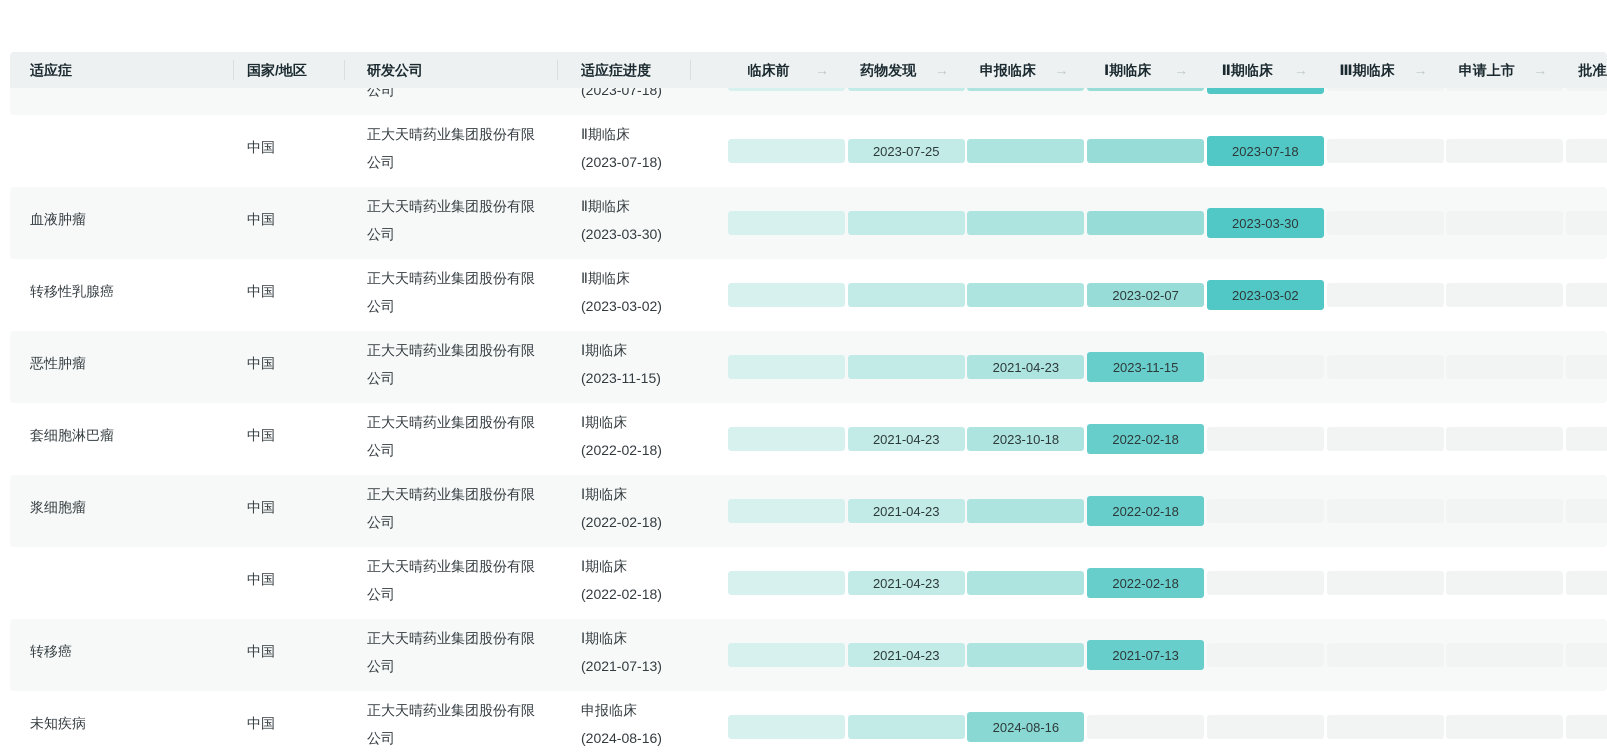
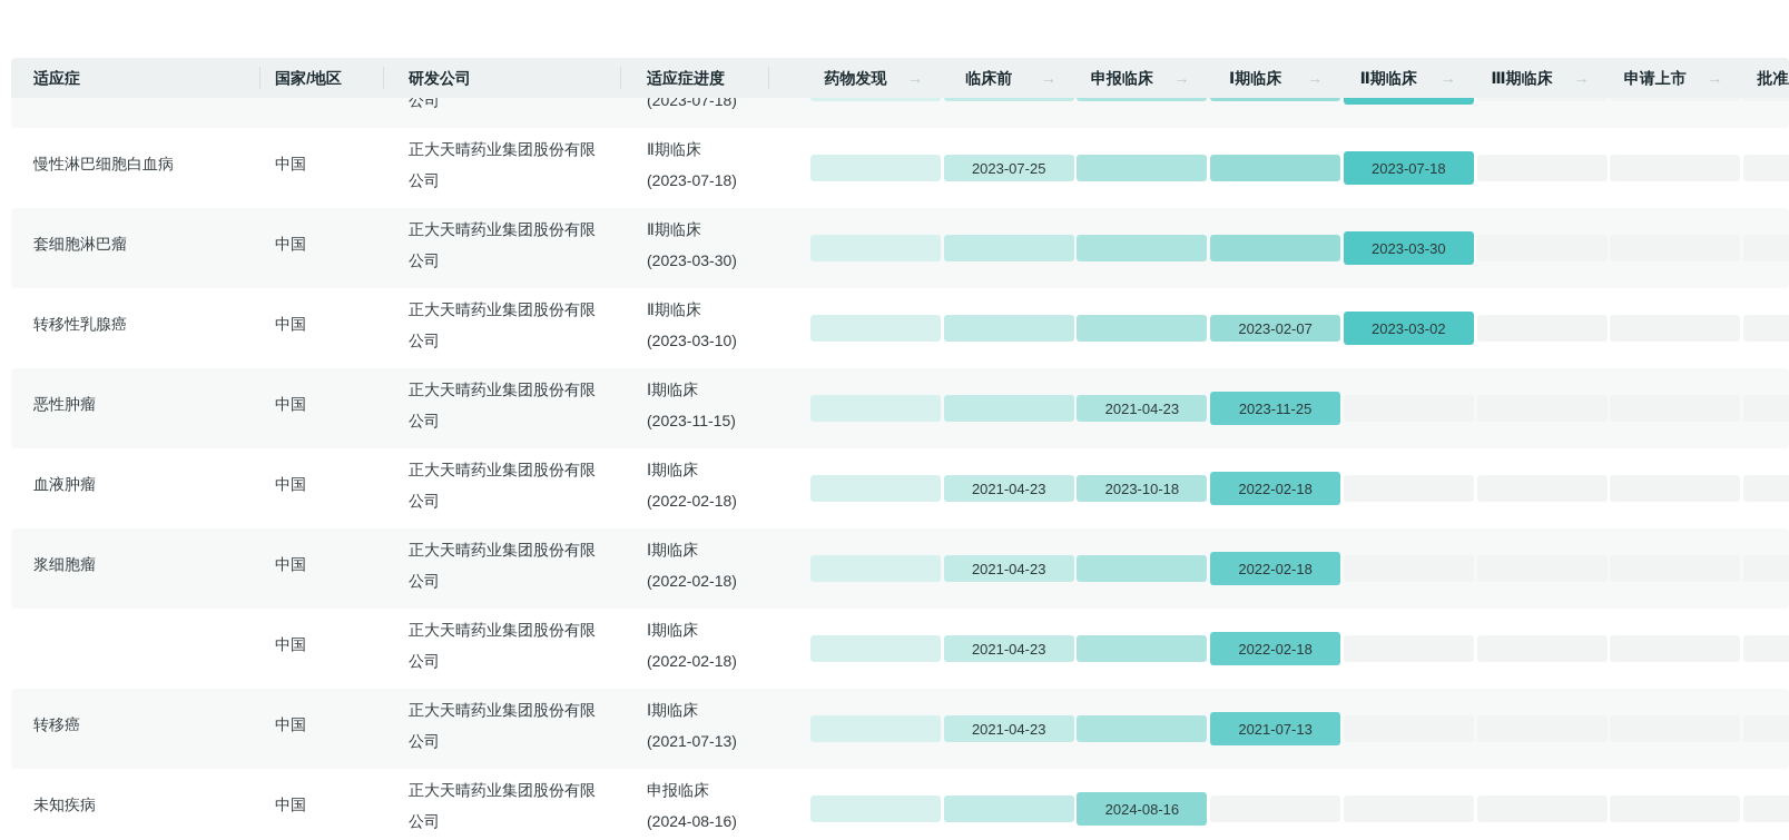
  公司
  (2023-07-18)
+ 慢性淋巴细胞白血病
  中国
  正大天晴药业集团股份有限
  公司
  Ⅱ期临床
  (2023-07-18)
  2023-07-25
  2023-07-18
- 血液肿瘤
+ 套细胞淋巴瘤
  中国
  正大天晴药业集团股份有限
  公司
  Ⅱ期临床
  (2023-03-30)
  2023-03-30
  转移性乳腺癌
  中国
  正大天晴药业集团股份有限
  公司
  Ⅱ期临床
- (2023-03-02)
+ (2023-03-10)
  2023-02-07
  2023-03-02
  恶性肿瘤
  中国
  正大天晴药业集团股份有限
  公司
  Ⅰ期临床
  (2023-11-15)
  2021-04-23
- 2023-11-15
+ 2023-11-25
- 套细胞淋巴瘤
+ 血液肿瘤
  中国
  正大天晴药业集团股份有限
  公司
  Ⅰ期临床
  (2022-02-18)
  2021-04-23
  2023-10-18
  2022-02-18
  浆细胞瘤
  中国
  正大天晴药业集团股份有限
  公司
  Ⅰ期临床
  (2022-02-18)
  2021-04-23
  2022-02-18
  中国
  正大天晴药业集团股份有限
  公司
  Ⅰ期临床
  (2022-02-18)
  2021-04-23
  2022-02-18
  转移癌
  中国
  正大天晴药业集团股份有限
  公司
  Ⅰ期临床
  (2021-07-13)
  2021-04-23
  2021-07-13
  未知疾病
  中国
  正大天晴药业集团股份有限
  公司
  申报临床
  (2024-08-16)
  2024-08-16
  适应症
  国家/地区
  研发公司
  适应症进度
- 临床前
+ 药物发现
  →
- 药物发现
+ 临床前
  →
  申报临床
  →
  Ⅰ期临床
  →
  Ⅱ期临床
  →
  Ⅲ期临床
  →
  申请上市
  →
